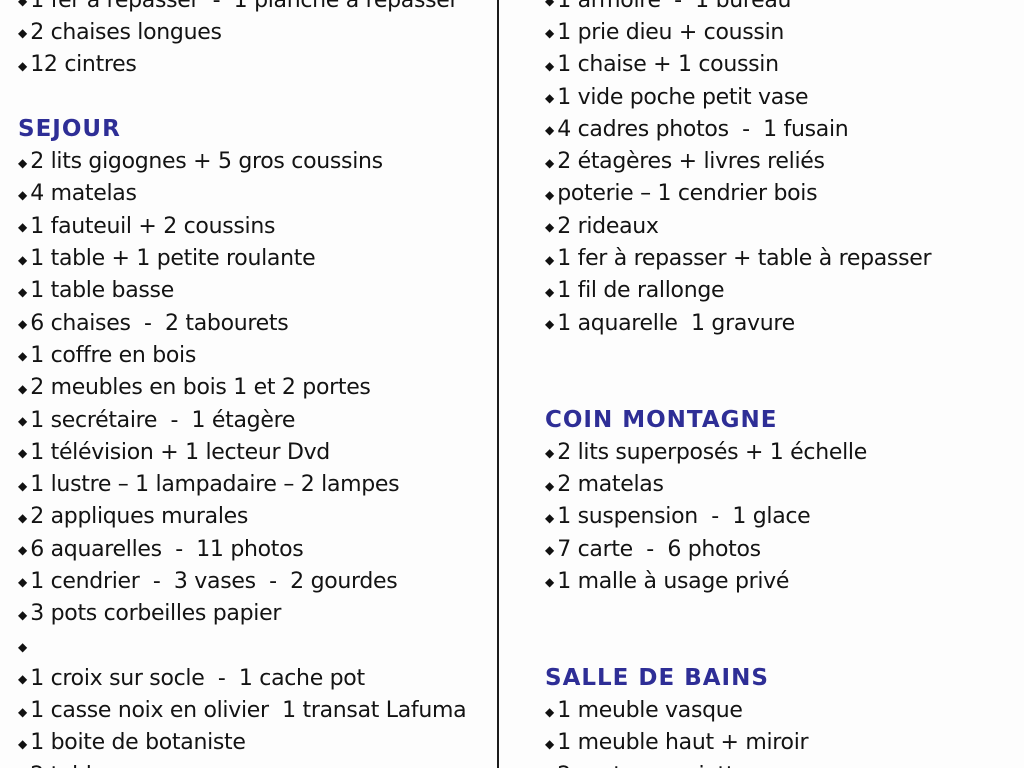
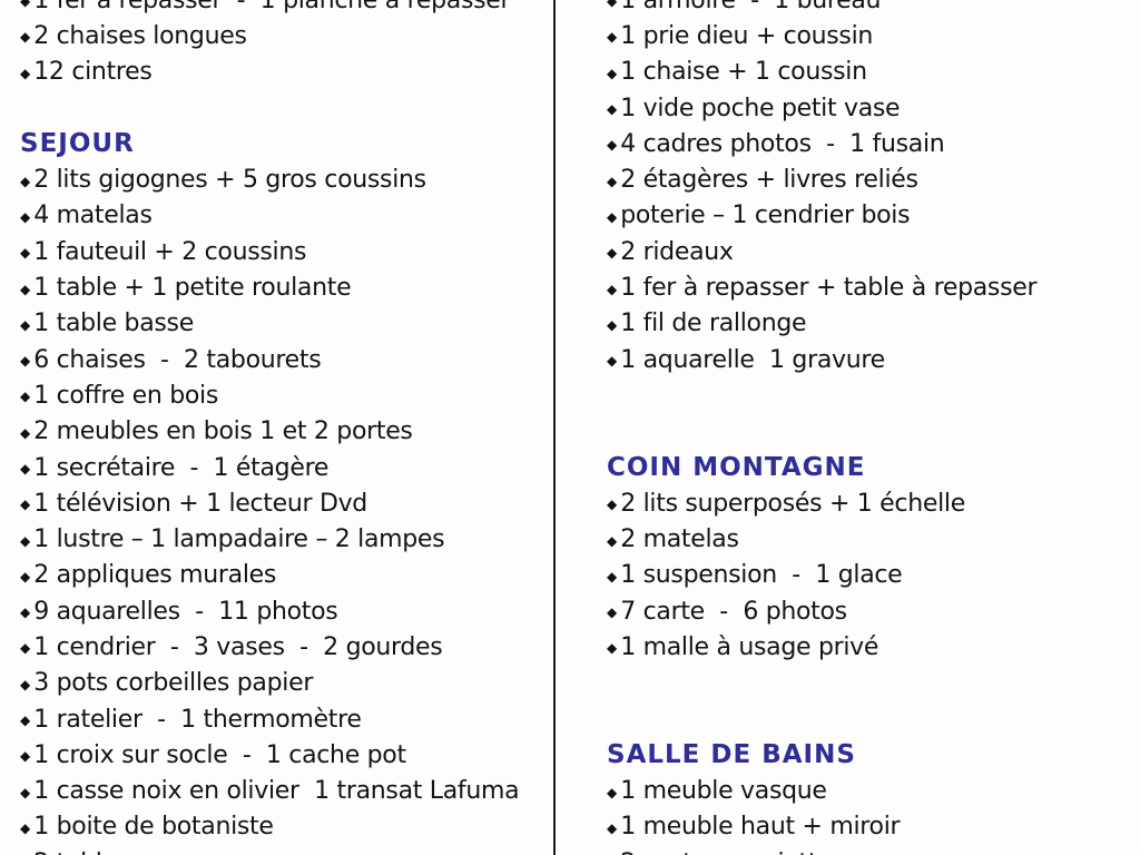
  ◆
  1 fer à repasser - 1 planche à repasser
  ◆
  2 chaises longues
  ◆
  12 cintres
  SEJOUR
  ◆
  2 lits gigognes + 5 gros coussins
  ◆
  4 matelas
  ◆
  1 fauteuil + 2 coussins
  ◆
  1 table + 1 petite roulante
  ◆
  1 table basse
  ◆
  6 chaises - 2 tabourets
  ◆
  1 coffre en bois
  ◆
  2 meubles en bois 1 et 2 portes
  ◆
  1 secrétaire - 1 étagère
  ◆
  1 télévision + 1 lecteur Dvd
  ◆
  1 lustre – 1 lampadaire – 2 lampes
  ◆
  2 appliques murales
  ◆
- 6 aquarelles - 11 photos
+ 9 aquarelles - 11 photos
  ◆
  1 cendrier - 3 vases - 2 gourdes
  ◆
  3 pots corbeilles papier
  ◆
+ 1 ratelier - 1 thermomètre
  ◆
  1 croix sur socle - 1 cache pot
  ◆
  1 casse noix en olivier 1 transat Lafuma
  ◆
  1 boite de botaniste
  ◆
  1 armoire - 1 bureau
  ◆
  1 prie dieu + coussin
  ◆
  1 chaise + 1 coussin
  ◆
  1 vide poche petit vase
  ◆
  4 cadres photos - 1 fusain
  ◆
  2 étagères + livres reliés
  ◆
  poterie – 1 cendrier bois
  ◆
  2 rideaux
  ◆
  1 fer à repasser + table à repasser
  ◆
  1 fil de rallonge
  ◆
  1 aquarelle 1 gravure
  COIN MONTAGNE
  ◆
  2 lits superposés + 1 échelle
  ◆
  2 matelas
  ◆
  1 suspension - 1 glace
  ◆
  7 carte - 6 photos
  ◆
  1 malle à usage privé
  SALLE DE BAINS
  ◆
  1 meuble vasque
  ◆
  1 meuble haut + miroir
